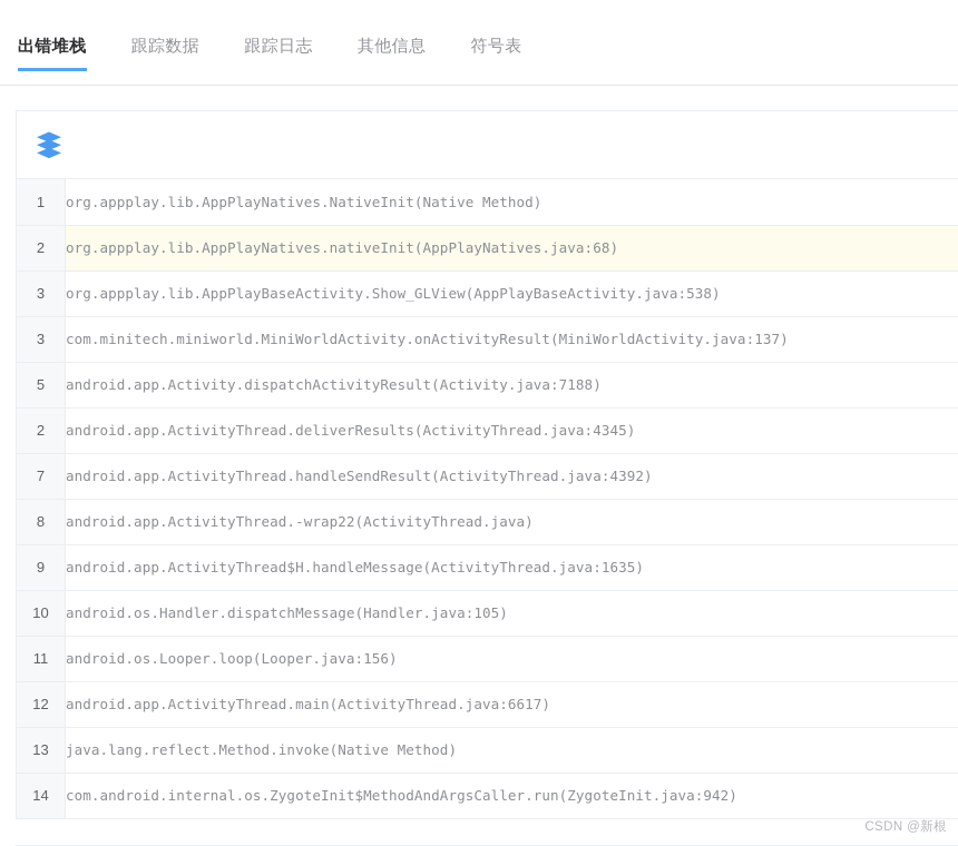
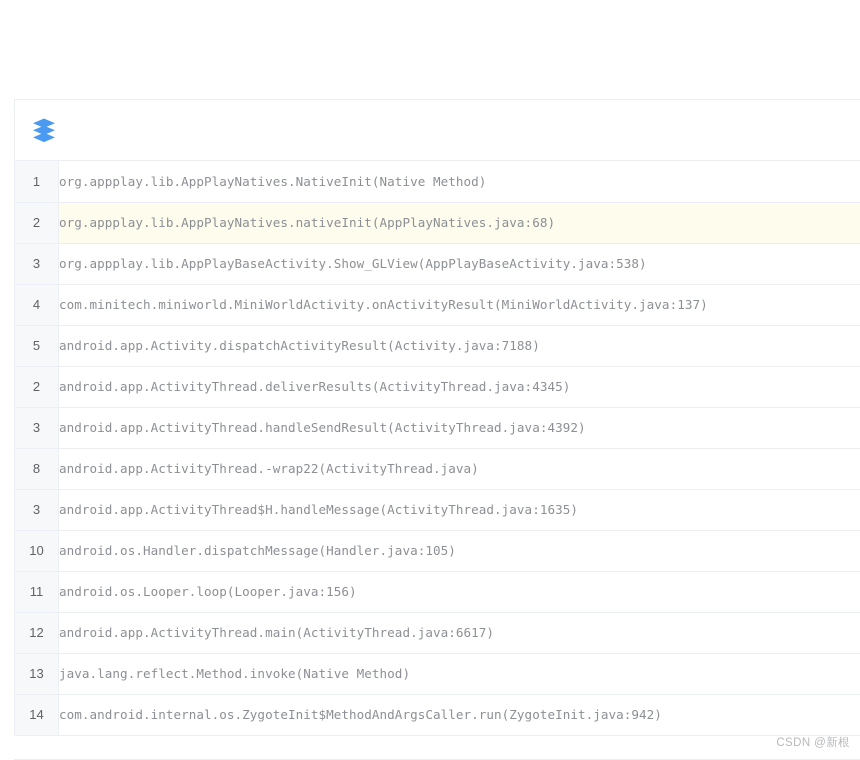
- 出错堆栈
- 跟踪数据
- 跟踪日志
- 其他信息
- 符号表
  1	org.appplay.lib.AppPlayNatives.NativeInit(Native Method)
  2	org.appplay.lib.AppPlayNatives.nativeInit(AppPlayNatives.java:68)
  3	org.appplay.lib.AppPlayBaseActivity.Show_GLView(AppPlayBaseActivity.java:538)
- 3	com.minitech.miniworld.MiniWorldActivity.onActivityResult(MiniWorldActivity.java:137)
+ 4	com.minitech.miniworld.MiniWorldActivity.onActivityResult(MiniWorldActivity.java:137)
  5	android.app.Activity.dispatchActivityResult(Activity.java:7188)
  2	android.app.ActivityThread.deliverResults(ActivityThread.java:4345)
- 7	android.app.ActivityThread.handleSendResult(ActivityThread.java:4392)
+ 3	android.app.ActivityThread.handleSendResult(ActivityThread.java:4392)
  8	android.app.ActivityThread.-wrap22(ActivityThread.java)
- 9	android.app.ActivityThread$H.handleMessage(ActivityThread.java:1635)
+ 3	android.app.ActivityThread$H.handleMessage(ActivityThread.java:1635)
  10	android.os.Handler.dispatchMessage(Handler.java:105)
  11	android.os.Looper.loop(Looper.java:156)
  12	android.app.ActivityThread.main(ActivityThread.java:6617)
  13	java.lang.reflect.Method.invoke(Native Method)
  14	com.android.internal.os.ZygoteInit$MethodAndArgsCaller.run(ZygoteInit.java:942)
  CSDN @新根
